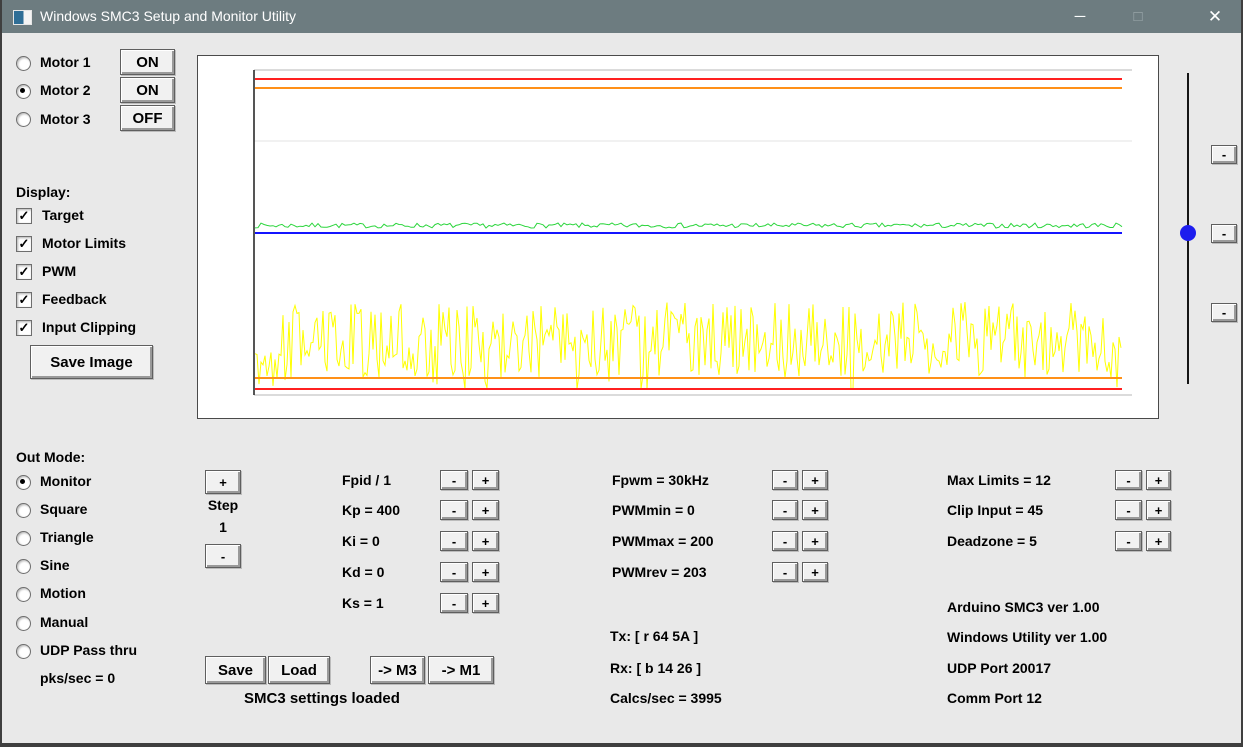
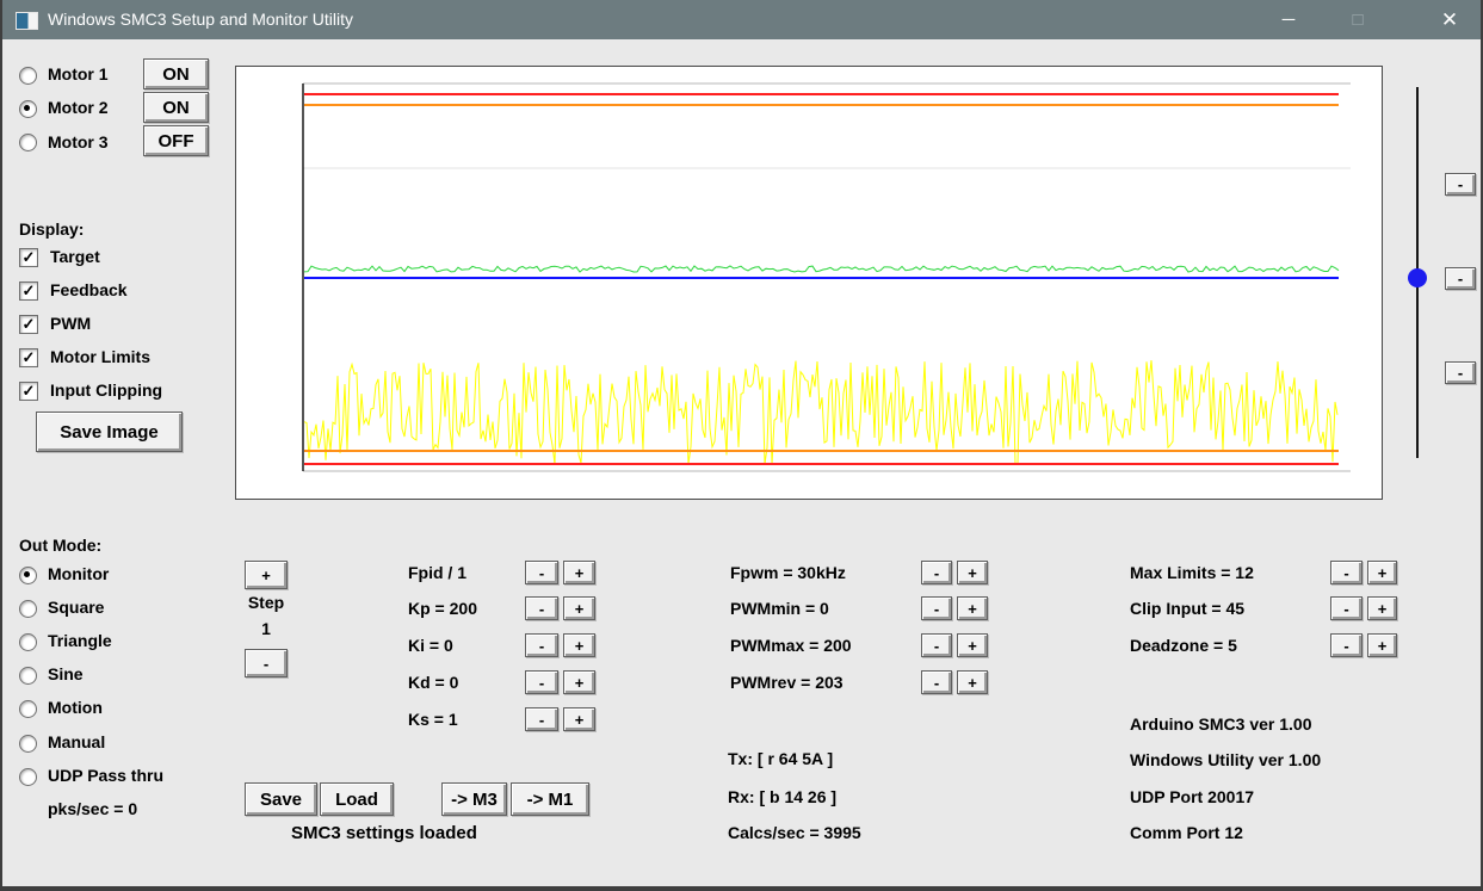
  Windows SMC3 Setup and Monitor Utility
  ─
  □
  ✕
  Motor 1
  ON
  Motor 2
  ON
  Motor 3
  OFF
  Display:
  ✓
  Target
  ✓
- Motor Limits
+ Feedback
  ✓
  PWM
  ✓
- Feedback
+ Motor Limits
  ✓
  Input Clipping
  Save Image
  Out Mode:
  Monitor
  Square
  Triangle
  Sine
  Motion
  Manual
  UDP Pass thru
  pks/sec = 0
  -
  -
  -
  +
  Step
  1
  -
  Fpid / 1
  -
  +
- Kp = 400
+ Kp = 200
  -
  +
  Ki = 0
  -
  +
  Kd = 0
  -
  +
  Ks = 1
  -
  +
  Save
  Load
  SMC3 settings loaded
  -> M3
  -> M1
  Fpwm = 30kHz
  -
  +
  PWMmin = 0
  -
  +
  PWMmax = 200
  -
  +
  PWMrev = 203
  -
  +
  Tx: [ r 64 5A ]
  Rx: [ b 14 26 ]
  Calcs/sec = 3995
  Max Limits = 12
  -
  +
  Clip Input = 45
  -
  +
  Deadzone = 5
  -
  +
  Arduino SMC3 ver 1.00
  Windows Utility ver 1.00
  UDP Port 20017
  Comm Port 12
